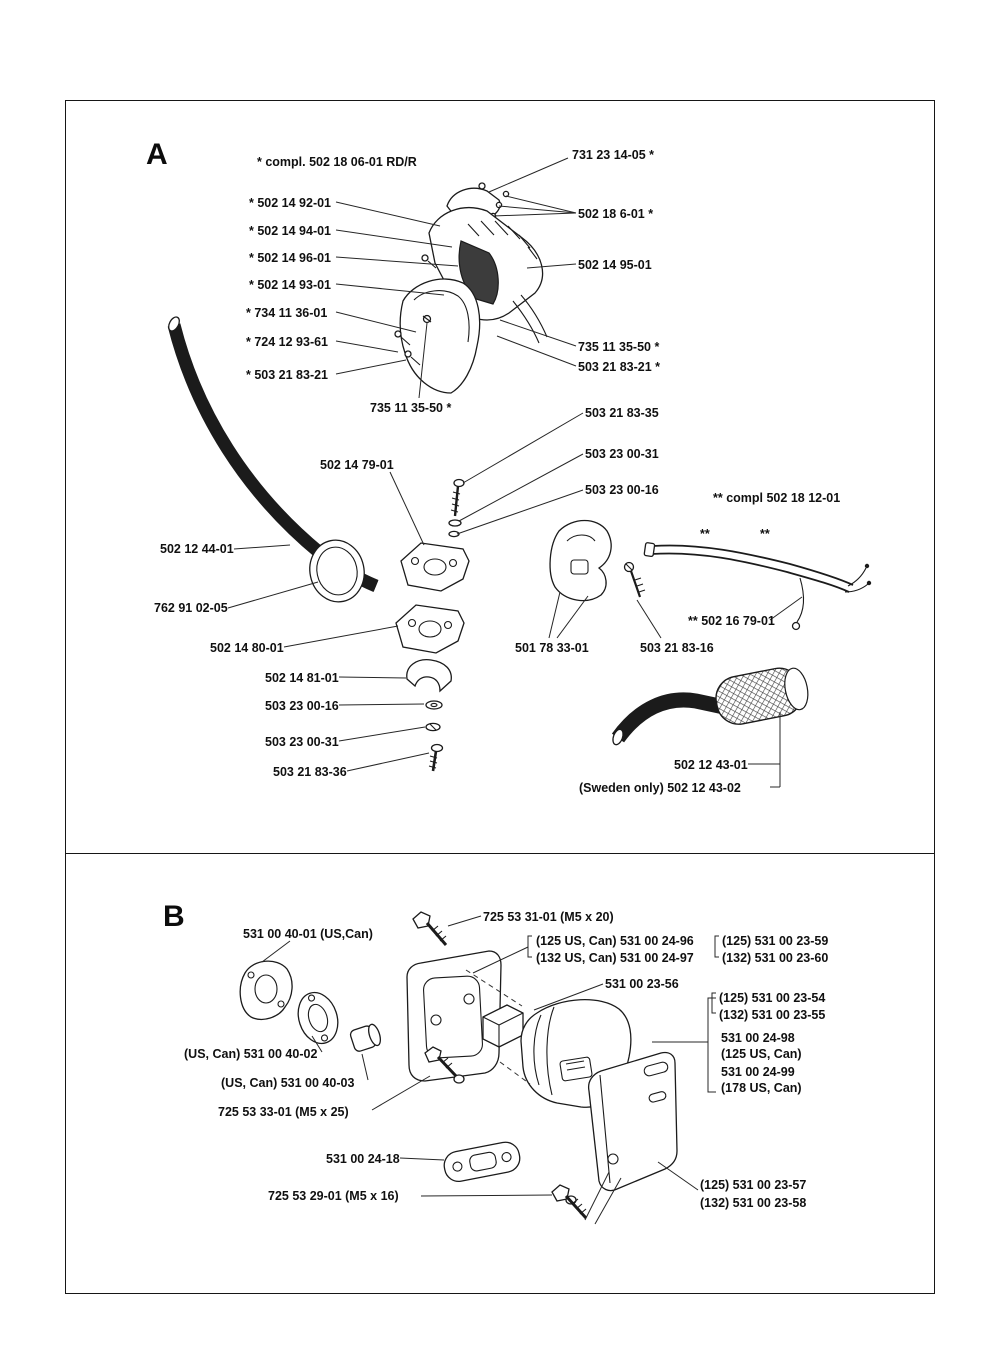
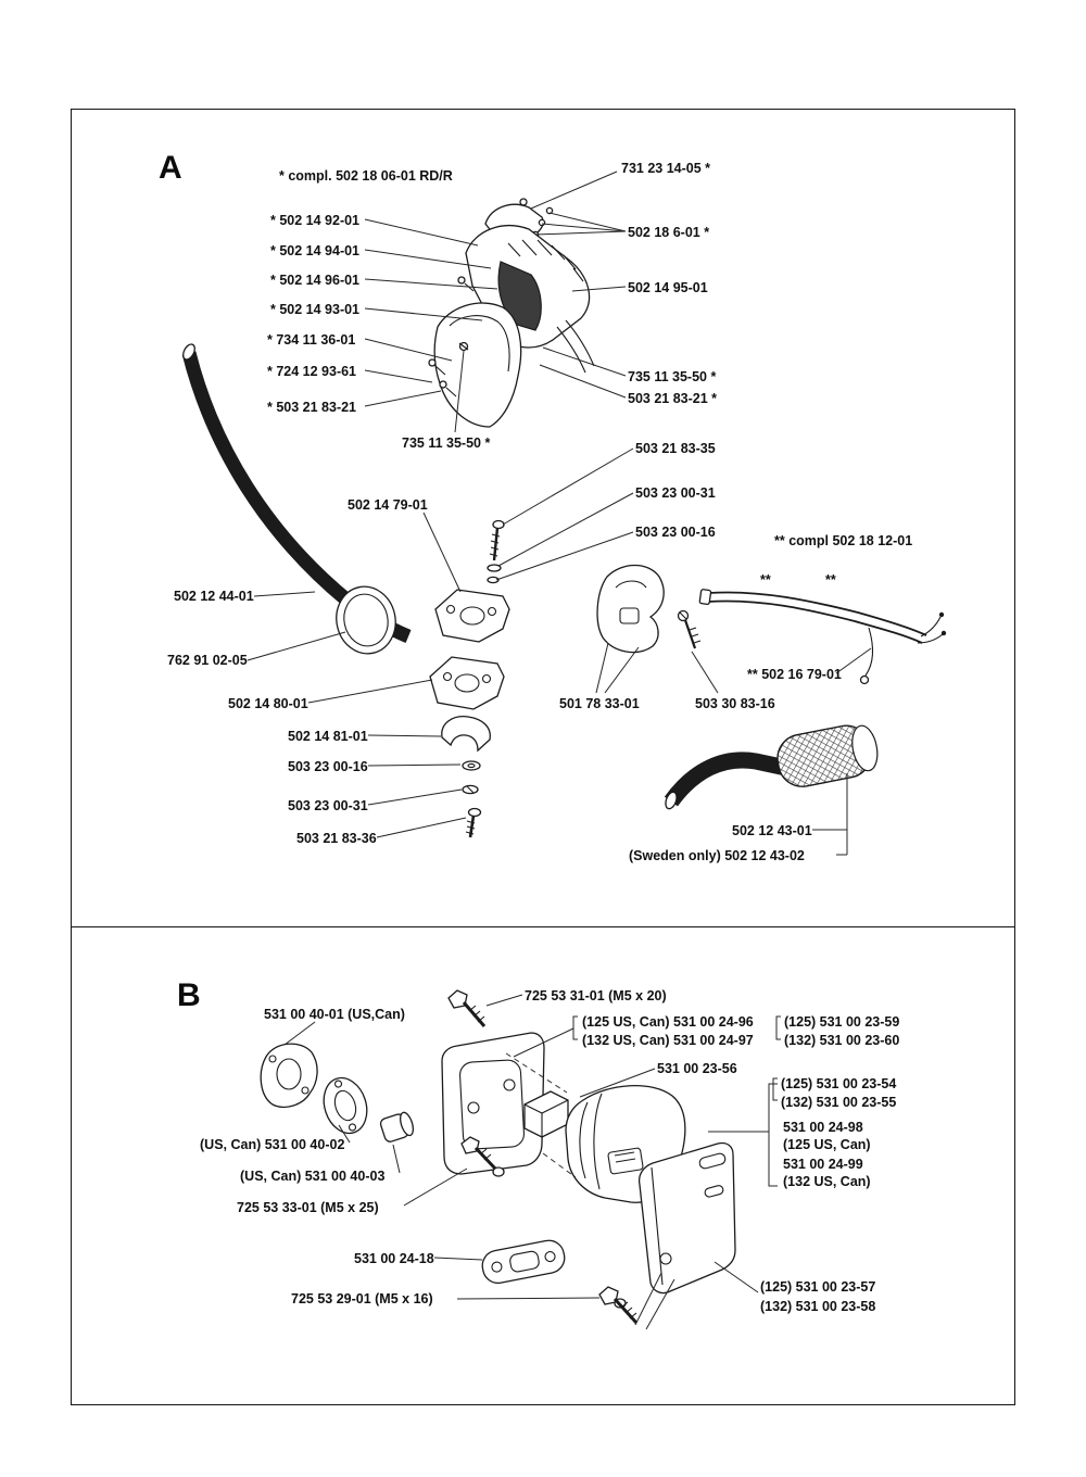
  A
  B
  * compl. 502 18 06-01 RD/R
  731 23 14-05 *
  * 502 14 92-01
  502 18 6-01 *
  * 502 14 94-01
  * 502 14 96-01
  502 14 95-01
  * 502 14 93-01
  * 734 11 36-01
  * 724 12 93-61
  735 11 35-50 *
  503 21 83-21 *
  * 503 21 83-21
  735 11 35-50 *
  503 21 83-35
  503 23 00-31
  502 14 79-01
  503 23 00-16
  ** compl 502 18 12-01
  502 12 44-01
  762 91 02-05
  502 14 80-01
  501 78 33-01
- 503 21 83-16
+ 503 30 83-16
  ** 502 16 79-01
  502 14 81-01
  503 23 00-16
  503 23 00-31
  503 21 83-36
  502 12 43-01
  (Sweden only) 502 12 43-02
  **
  **
  725 53 31-01 (M5 x 20)
  531 00 40-01 (US,Can)
  (125 US, Can) 531 00 24-96
  (132 US, Can) 531 00 24-97
  (125) 531 00 23-59
  (132) 531 00 23-60
  531 00 23-56
  (125) 531 00 23-54
  (132) 531 00 23-55
  531 00 24-98
  (125 US, Can)
  (US, Can) 531 00 40-02
  531 00 24-99
- (178 US, Can)
+ (132 US, Can)
  (US, Can) 531 00 40-03
  725 53 33-01 (M5 x 25)
  531 00 24-18
  725 53 29-01 (M5 x 16)
  (125) 531 00 23-57
  (132) 531 00 23-58
